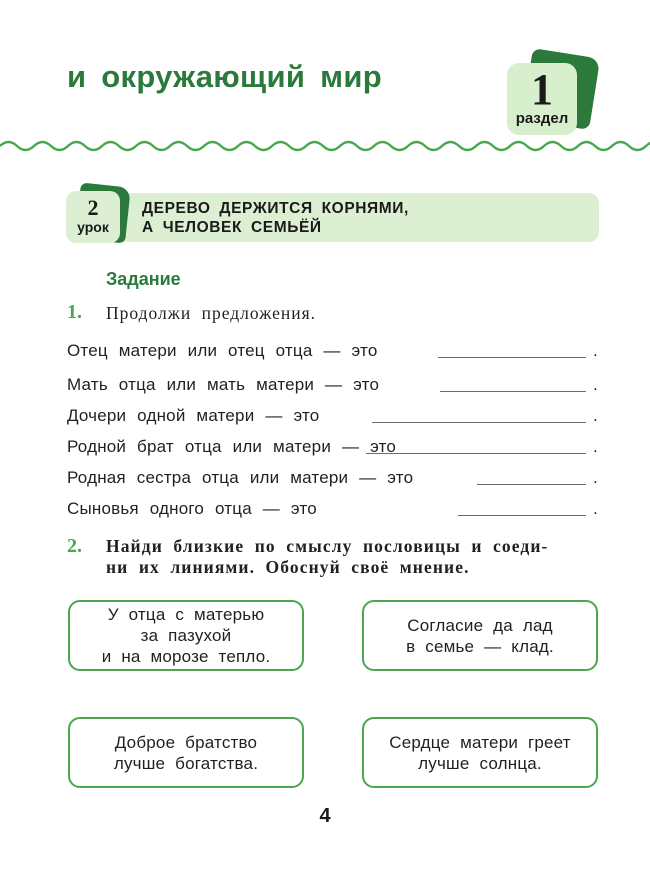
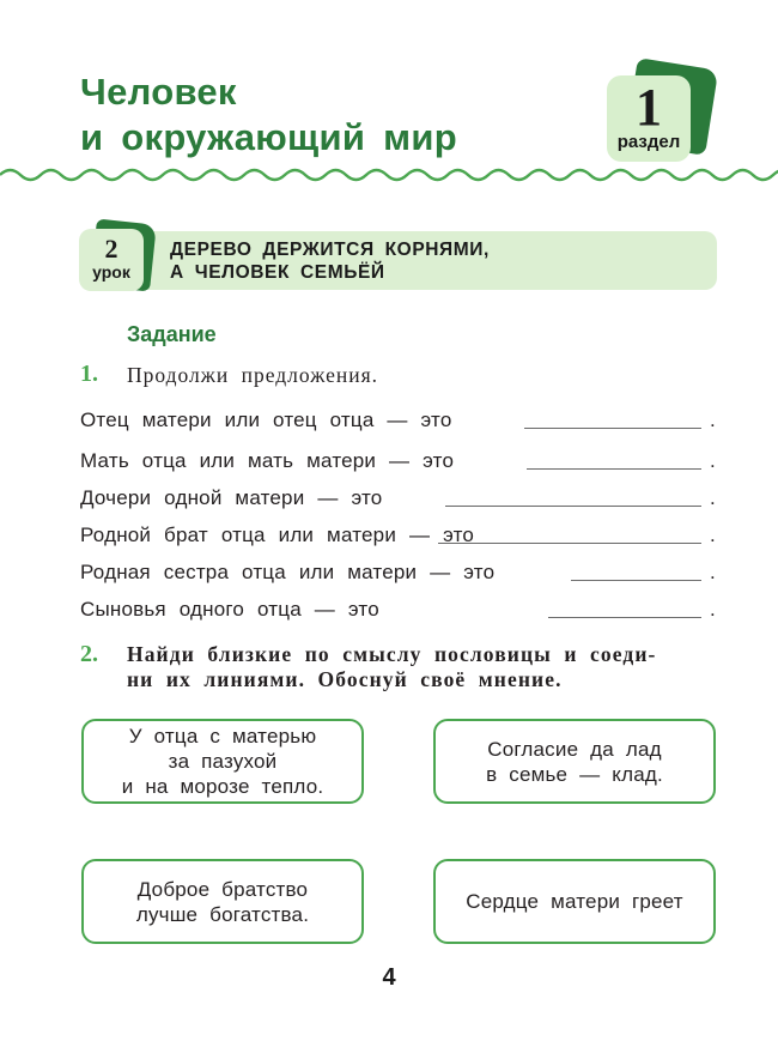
+ Человек
  и окружающий мир
  1
  раздел
  2
  урок
  ДЕРЕВО ДЕРЖИТСЯ КОРНЯМИ,
  А ЧЕЛОВЕК СЕМЬЁЙ
  Задание
  1.
  Продолжи предложения.
  Отец матери или отец отца — это
  .
  Мать отца или мать матери — это
  .
  Дочери одной матери — это
  .
  Родной брат отца или матери — это
  .
  Родная сестра отца или матери — это
  .
  Сыновья одного отца — это
  .
  2.
  Найди близкие по смыслу пословицы и соеди-
  ни их линиями. Обоснуй своё мнение.
  У отца с матерью
  за пазухой
  и на морозе тепло.
  Согласие да лад
  в семье — клад.
  Доброе братство
  лучше богатства.
  Сердце матери греет
- лучше солнца.
  4
